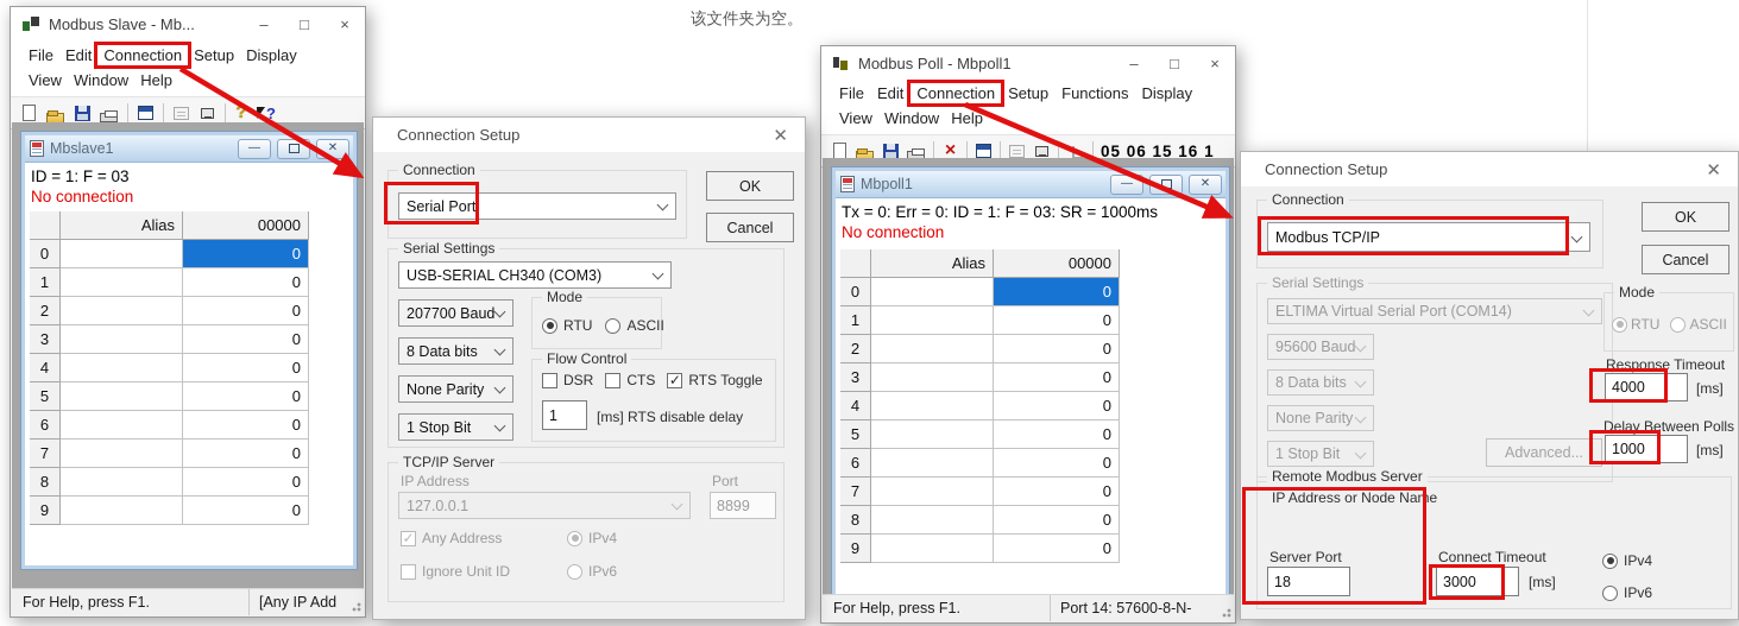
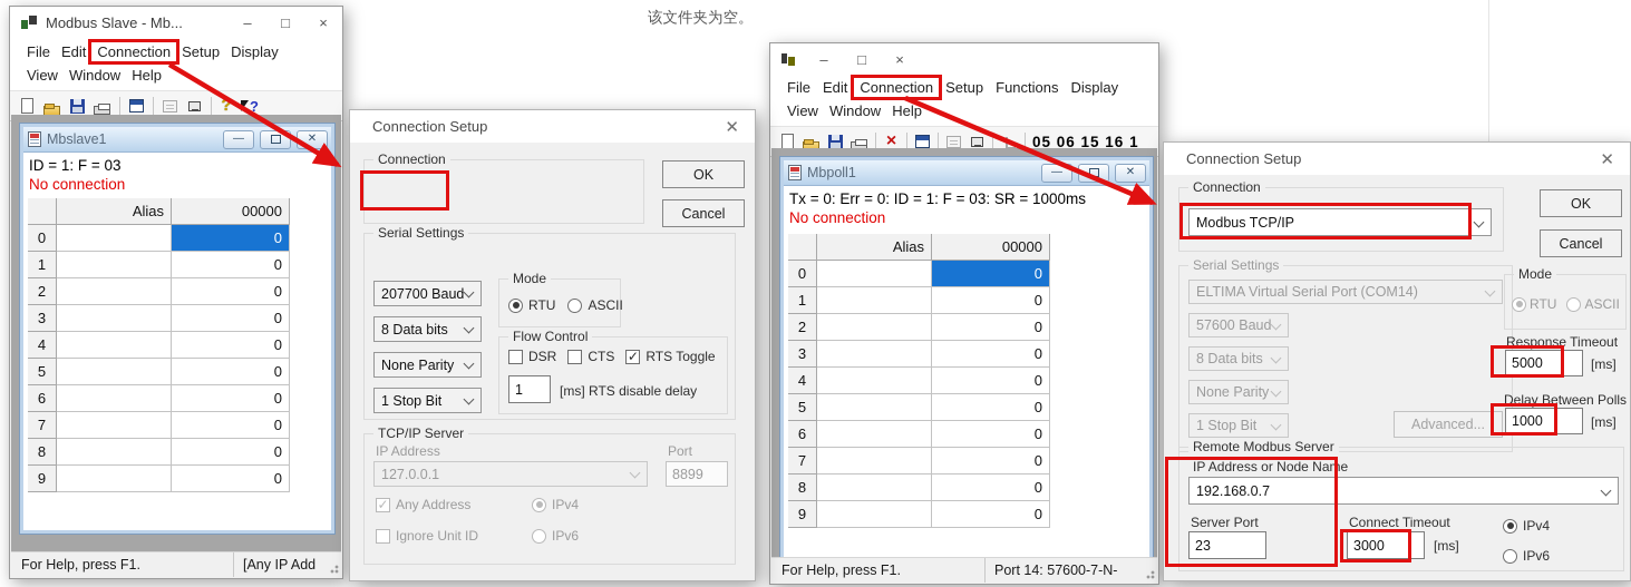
  该文件夹为空。
  Modbus Slave - Mb...
  –
  □
  ×
  File
  Edit
  Connection
  Setup
  Display
  View
  Window
  Help
  ?
  ?
  Mbslave1
  —
  ✕
  ID = 1: F = 03
  No connection
  Alias
  00000
  0
  0
  1
  0
  2
  0
  3
  0
  4
  0
  5
  0
  6
  0
  7
  0
  8
  0
  9
  0
  For Help, press F1.
  [Any IP Add
  Connection Setup
  ✕
  Connection
- Serial Port
  OK
  Cancel
  Serial Settings
- USB-SERIAL CH340 (COM3)
  207700 Baud
  8 Data bits
  None Parity
  1 Stop Bit
  Mode
  RTU
  ASCII
  Flow Control
  DSR
  CTS
  RTS Toggle
  1
  [ms] RTS disable delay
  TCP/IP Server
  IP Address
  127.0.0.1
  Port
  8899
  Any Address
  IPv4
  Ignore Unit ID
  IPv6
- Modbus Poll - Mbpoll1
  –
  □
  ×
  File
  Edit
  Connection
  Setup
  Functions
  Display
  View
  Window
  Help
  ×
  05 06 15 16 1
  Mbpoll1
  —
  ✕
  Tx = 0: Err = 0: ID = 1: F = 03: SR = 1000ms
  No connection
  Alias
  00000
  0
  0
  1
  0
  2
  0
  3
  0
  4
  0
  5
  0
  6
  0
  7
  0
  8
  0
  9
  0
  For Help, press F1.
- Port 14: 57600-8-N-
+ Port 14: 57600-7-N-
  Connection Setup
  ✕
  Connection
  Modbus TCP/IP
  OK
  Cancel
  Serial Settings
  ELTIMA Virtual Serial Port (COM14)
- 95600 Baud
+ 57600 Baud
  8 Data bits
  None Parity
  1 Stop Bit
  Advanced...
  Mode
  RTU
  ASCII
  Response Timeout
- 4000
+ 5000
  [ms]
  Delay Between Polls
  1000
  [ms]
  Remote Modbus Server
  IP Address or Node Name
+ 192.168.0.7
  Server Port
- 18
+ 23
  Connect Timeout
  3000
  [ms]
  IPv4
  IPv6
